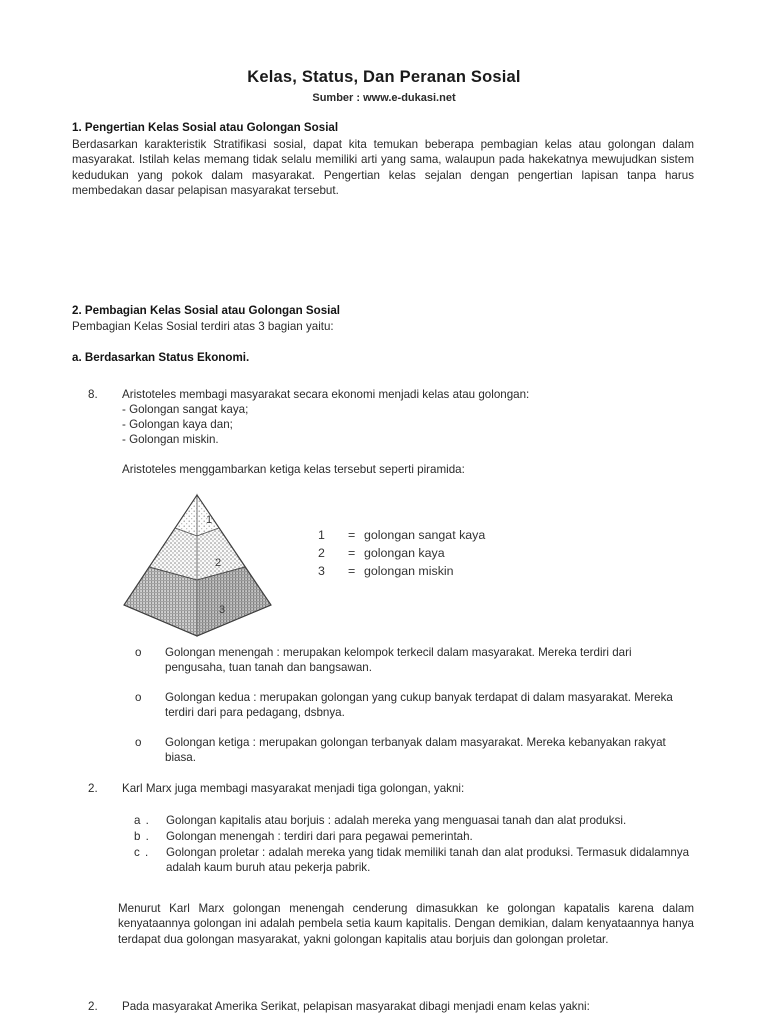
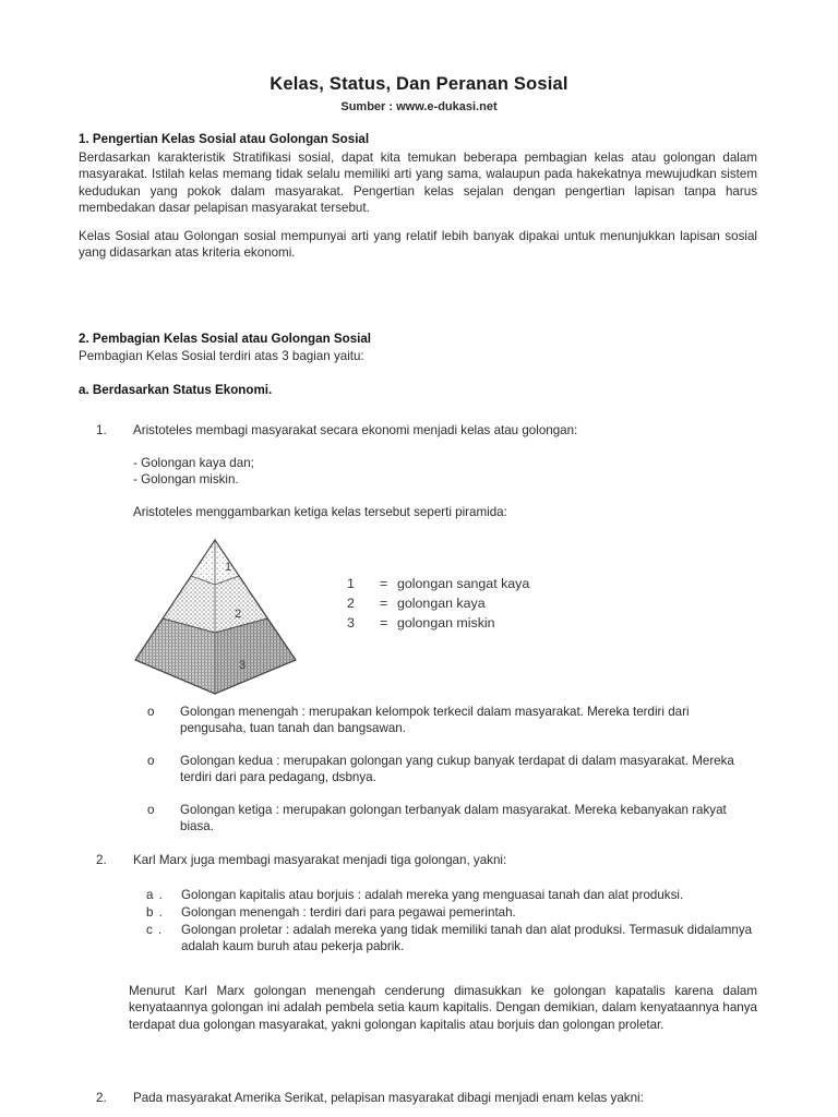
  Kelas, Status, Dan Peranan Sosial
  Sumber : www.e-dukasi.net
  1. Pengertian Kelas Sosial atau Golongan Sosial
  Berdasarkan karakteristik Stratifikasi sosial, dapat kita temukan beberapa pembagian kelas atau golongan dalam masyarakat. Istilah kelas memang tidak selalu memiliki arti yang sama, walaupun pada hakekatnya mewujudkan sistem kedudukan yang pokok dalam masyarakat. Pengertian kelas sejalan dengan pengertian lapisan tanpa harus membedakan dasar pelapisan masyarakat tersebut.
+ Kelas Sosial atau Golongan sosial mempunyai arti yang relatif lebih banyak dipakai untuk menunjukkan lapisan sosial yang didasarkan atas kriteria ekonomi.
  2. Pembagian Kelas Sosial atau Golongan Sosial
  Pembagian Kelas Sosial terdiri atas 3 bagian yaitu:
  a. Berdasarkan Status Ekonomi.
- 8.
+ 1.
  Aristoteles membagi masyarakat secara ekonomi menjadi kelas atau golongan:
- - Golongan sangat kaya;
  - Golongan kaya dan;
  - Golongan miskin.
  Aristoteles menggambarkan ketiga kelas tersebut seperti piramida:
  1
  2
  3
  1 = golongan sangat kaya
  2 = golongan kaya
  3 = golongan miskin
  o
  Golongan menengah : merupakan kelompok terkecil dalam masyarakat. Mereka terdiri dari pengusaha, tuan tanah dan bangsawan.
  o
  Golongan kedua : merupakan golongan yang cukup banyak terdapat di dalam masyarakat. Mereka terdiri dari para pedagang, dsbnya.
  o
  Golongan ketiga : merupakan golongan terbanyak dalam masyarakat. Mereka kebanyakan rakyat biasa.
  2.
  Karl Marx juga membagi masyarakat menjadi tiga golongan, yakni:
  a .
  Golongan kapitalis atau borjuis : adalah mereka yang menguasai tanah dan alat produksi.
  b .
  Golongan menengah : terdiri dari para pegawai pemerintah.
  c .
  Golongan proletar : adalah mereka yang tidak memiliki tanah dan alat produksi. Termasuk didalamnya adalah kaum buruh atau pekerja pabrik.
  Menurut Karl Marx golongan menengah cenderung dimasukkan ke golongan kapatalis karena dalam kenyataannya golongan ini adalah pembela setia kaum kapitalis. Dengan demikian, dalam kenyataannya hanya terdapat dua golongan masyarakat, yakni golongan kapitalis atau borjuis dan golongan proletar.
  2.
  Pada masyarakat Amerika Serikat, pelapisan masyarakat dibagi menjadi enam kelas yakni:
